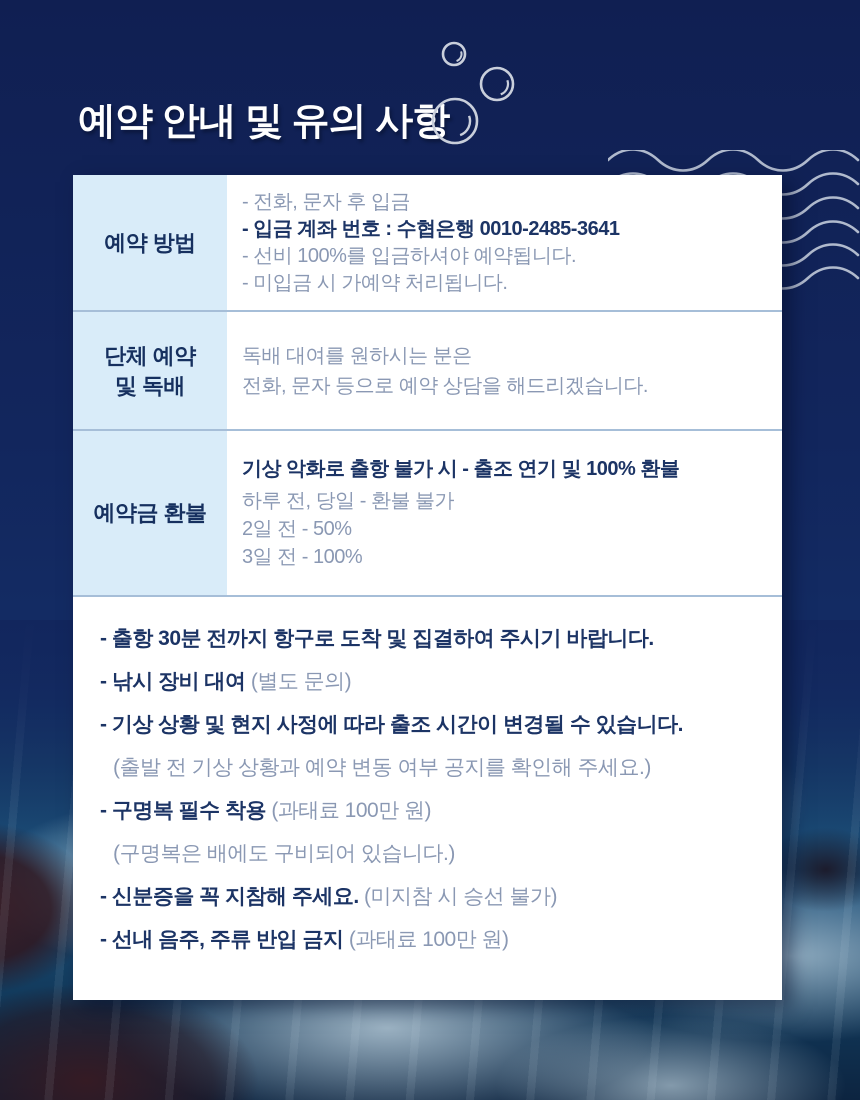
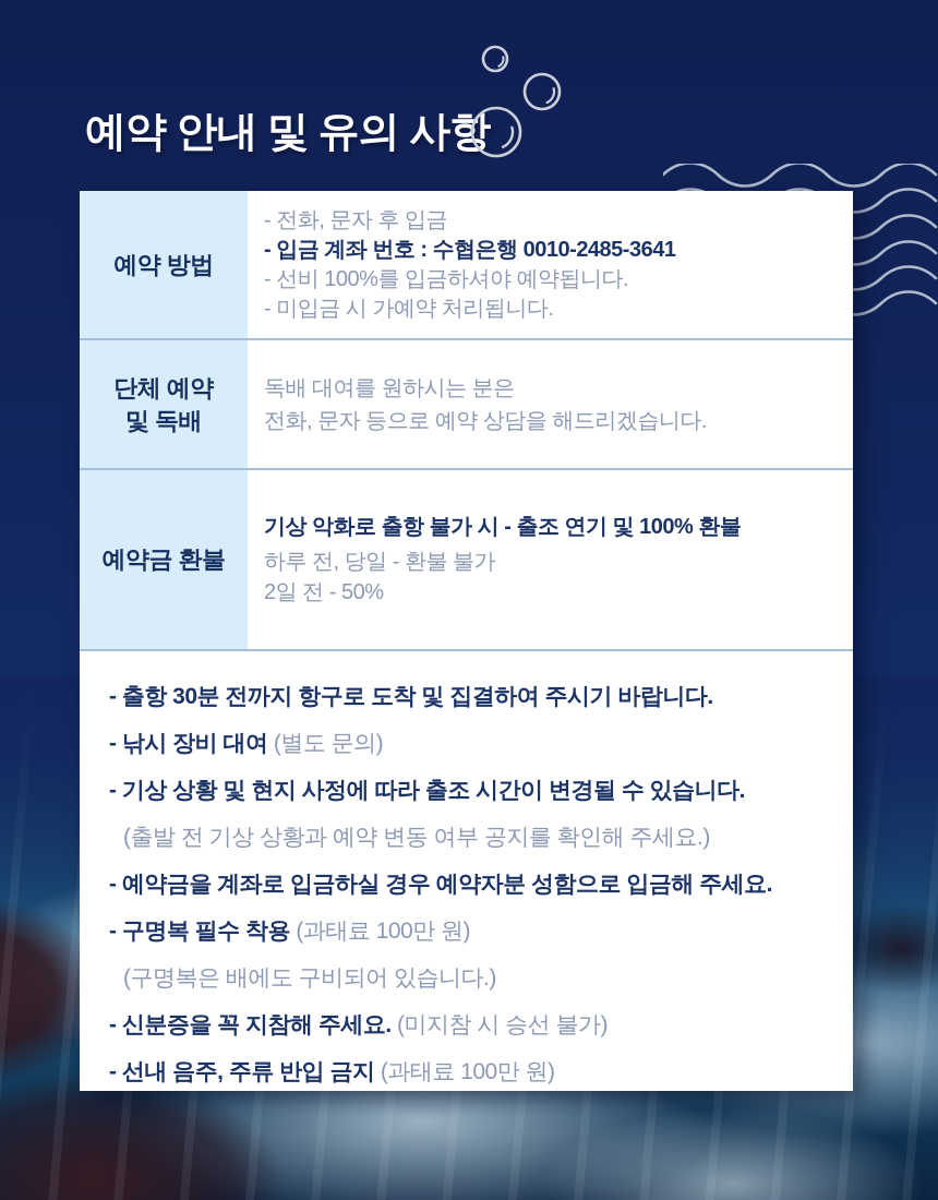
  예약 안내 및 유의 사항
  예약 방법
  - 전화, 문자 후 입금
  - 입금 계좌 번호 : 수협은행 0010-2485-3641
  - 선비 100%를 입금하셔야 예약됩니다.
  - 미입금 시 가예약 처리됩니다.
  단체 예약
  및 독배
  독배 대여를 원하시는 분은
  전화, 문자 등으로 예약 상담을 해드리겠습니다.
  예약금 환불
  기상 악화로 출항 불가 시 - 출조 연기 및 100% 환불
  하루 전, 당일 - 환불 불가
  2일 전 - 50%
- 3일 전 - 100%
  - 출항 30분 전까지 항구로 도착 및 집결하여 주시기 바랍니다.
  - 낚시 장비 대여 (별도 문의)
  - 기상 상황 및 현지 사정에 따라 출조 시간이 변경될 수 있습니다.
  (출발 전 기상 상황과 예약 변동 여부 공지를 확인해 주세요.)
+ - 예약금을 계좌로 입금하실 경우 예약자분 성함으로 입금해 주세요.
  - 구명복 필수 착용 (과태료 100만 원)
  (구명복은 배에도 구비되어 있습니다.)
  - 신분증을 꼭 지참해 주세요. (미지참 시 승선 불가)
  - 선내 음주, 주류 반입 금지 (과태료 100만 원)
